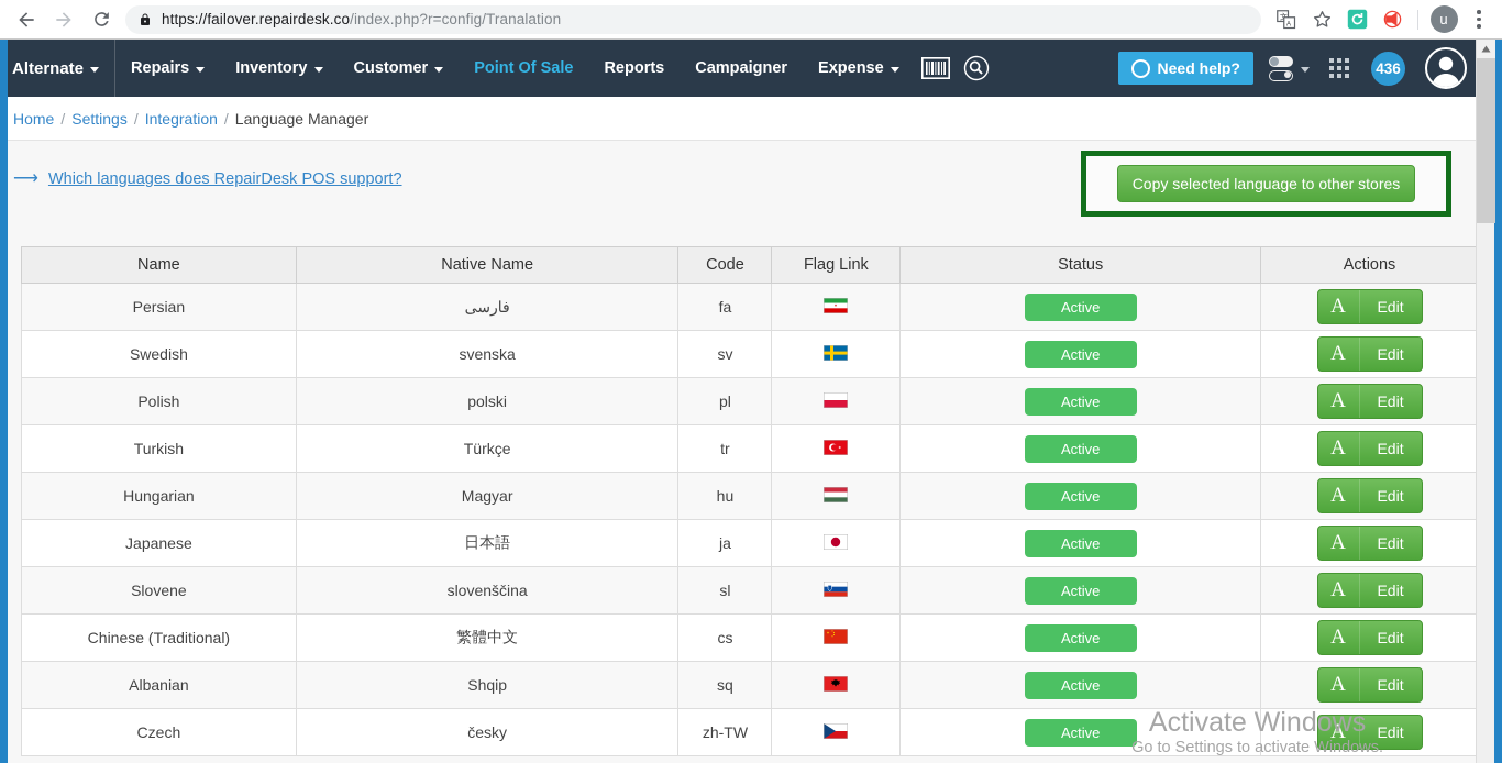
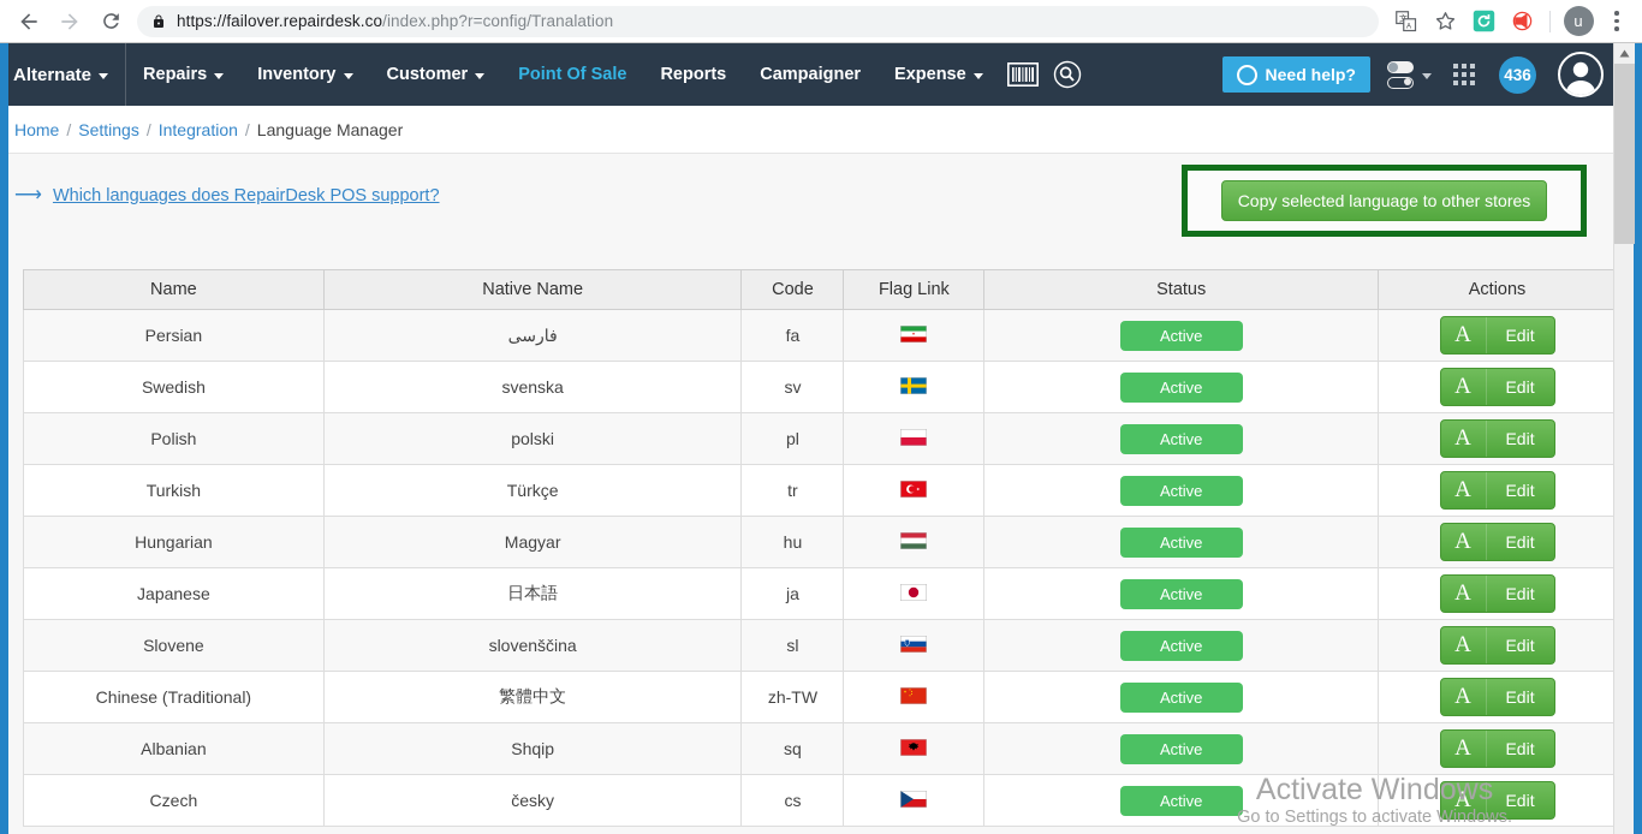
  https://failover.repairdesk.co/index.php?r=config/Tranalation
  u
  Alternate
  Repairs
  Inventory
  Customer
  Point Of Sale
  Reports
  Campaigner
  Expense
  Need help?
  436
  Home
  /
  Settings
  /
  Integration
  /
  Language Manager
  ⟶
  Which languages does RepairDesk POS support?
  Copy selected language to other stores
  Name	Native Name	Code	Flag Link	Status	Actions
  Persian	فارسی	fa		Active	A Edit
  Swedish	svenska	sv		Active	A Edit
  Polish	polski	pl		Active	A Edit
  Turkish	Türkçe	tr		Active	A Edit
  Hungarian	Magyar	hu		Active	A Edit
  Japanese	日本語	ja		Active	A Edit
  Slovene	slovenščina	sl		Active	A Edit
- Chinese (Traditional)	繁體中文	cs		Active	A Edit
+ Chinese (Traditional)	繁體中文	zh-TW		Active	A Edit
  Albanian	Shqip	sq		Active	A Edit
- Czech	česky	zh-TW		Active	A Edit
+ Czech	česky	cs		Active	A Edit
  Activate Windows
  Go to Settings to activate Windows.
